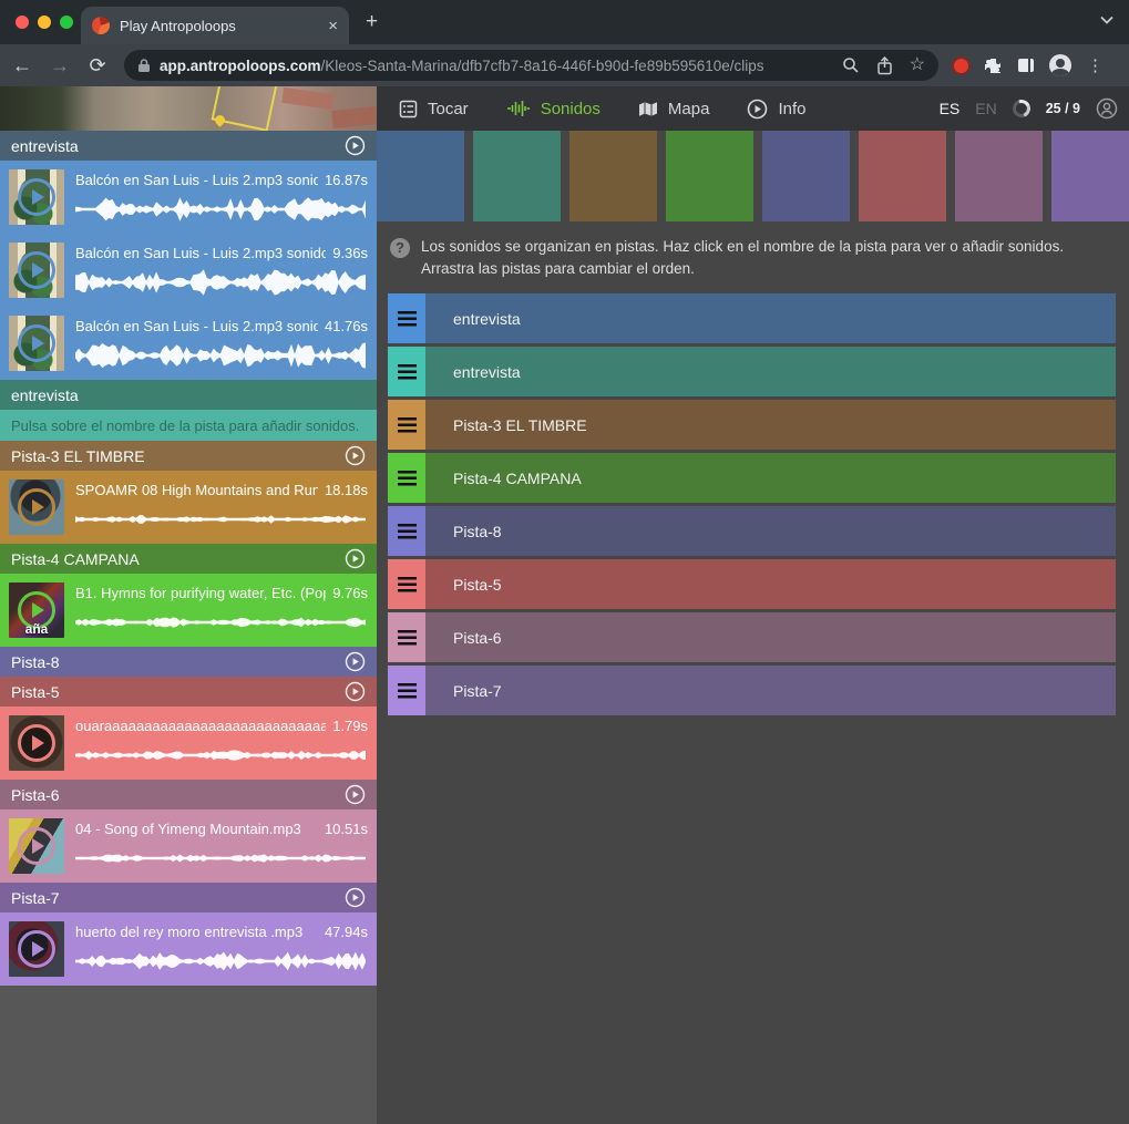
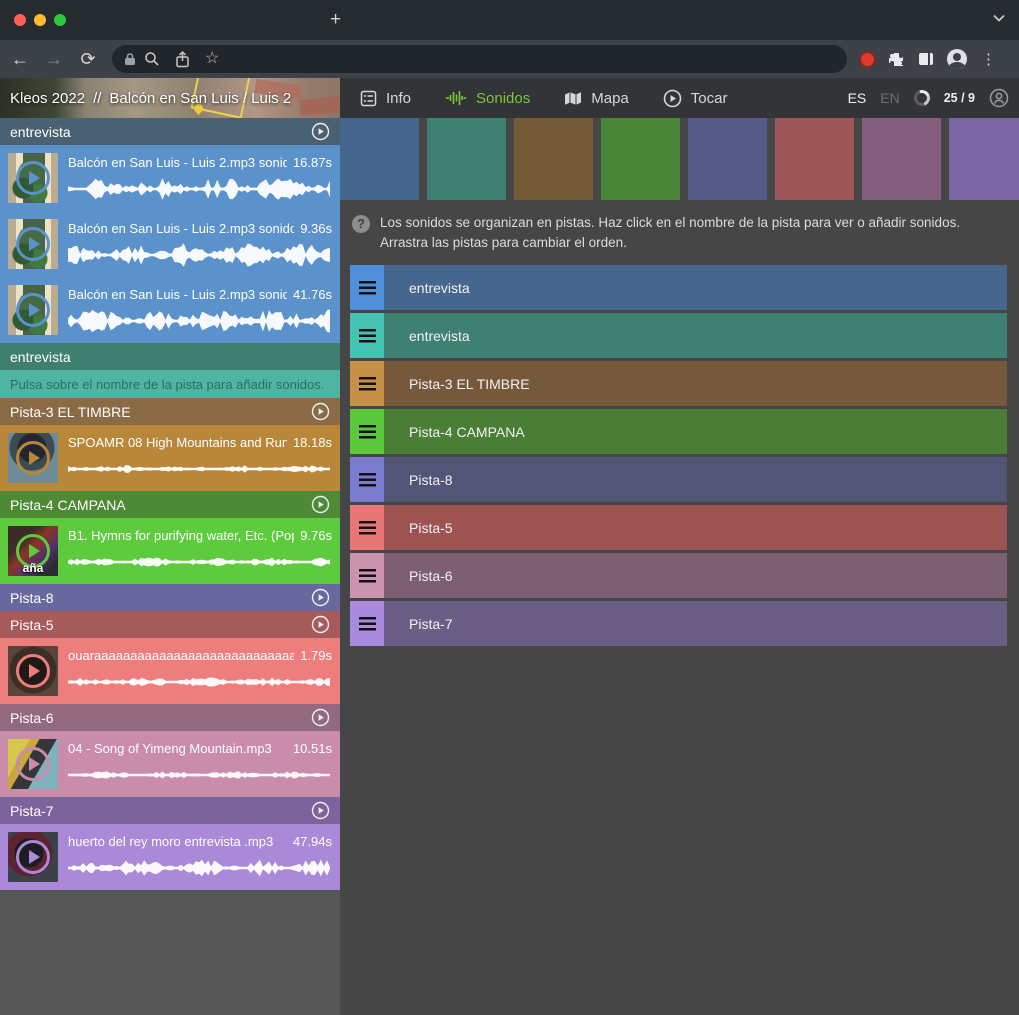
- Play Antropoloops
- ×
  +
  ←
  →
  ⟳
- app.antropoloops.com/Kleos-Santa-Marina/dfb7cfb7-8a16-446f-b90d-fe89b595610e/clips
  ☆
  ⋮
+ Kleos 2022
+ //
+ Balcón en San Luis / Luis 2
- Tocar
+ Info
  Sonidos
  Mapa
- Info
+ Tocar
  ES
  EN
  25 / 9
  entrevista
  Balcón en San Luis - Luis 2.mp3 sonid
  16.87s
  Balcón en San Luis - Luis 2.mp3 sonido
  9.36s
  Balcón en San Luis - Luis 2.mp3 sonid
  41.76s
  entrevista
  Pulsa sobre el nombre de la pista para añadir sonidos.
  Pista-3 EL TIMBRE
  SPOAMR 08 High Mountains and Run
  18.18s
  Pista-4 CAMPANA
  aña
  B1. Hymns for purifying water, Etc. (Po
  9.76s
  Pista-8
  Pista-5
  ouaraaaaaaaaaaaaaaaaaaaaaaaaaaaa
  1.79s
  Pista-6
  04 - Song of Yimeng Mountain.mp3
  10.51s
  Pista-7
  huerto del rey moro entrevista .mp3
  47.94s
  ?
  Los sonidos se organizan en pistas. Haz click en el nombre de la pista para ver o añadir sonidos. Arrastra las pistas para cambiar el orden.
  entrevista
  entrevista
  Pista-3 EL TIMBRE
  Pista-4 CAMPANA
  Pista-8
  Pista-5
  Pista-6
  Pista-7
